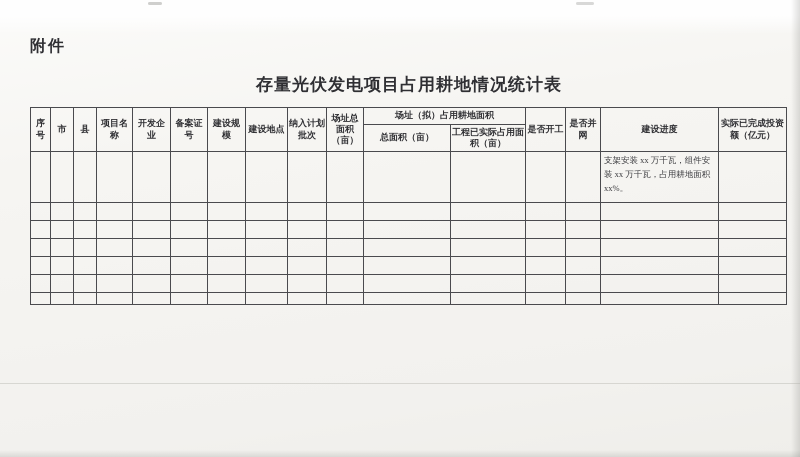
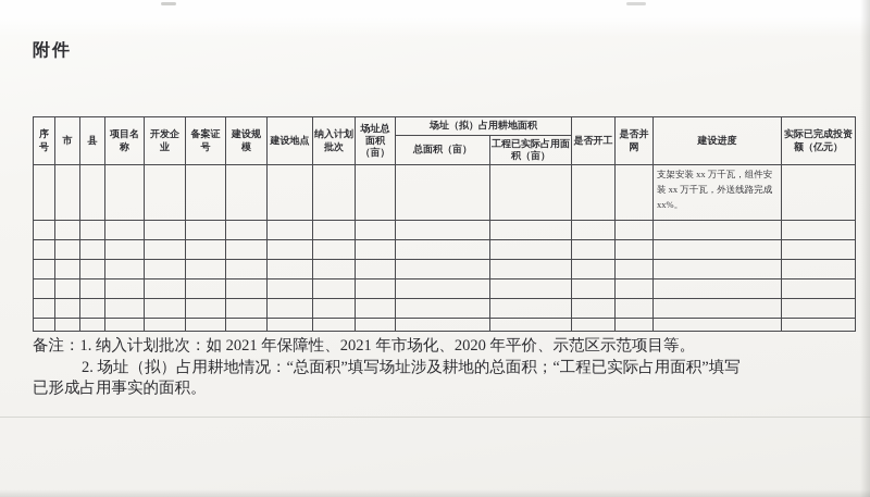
  附件
- 存量光伏发电项目占用耕地情况统计表
  序号	市	县	项目名称	开发企业	备案证号	建设规模	建设地点	纳入计划批次	场址总面积（亩）	场址（拟）占用耕地面积	是否开工	是否并网	建设进度	实际已完成投资额（亿元）
  总面积（亩）	工程已实际占用面积（亩）
- 														支架安装 xx 万千瓦，组件安装 xx 万千瓦，占用耕地面积 xx%。
+ 														支架安装 xx 万千瓦，组件安装 xx 万千瓦，外送线路完成 xx%。
+ 备注：1. 纳入计划批次：如 2021 年保障性、2021 年市场化、2020 年平价、示范区示范项目等。
+ 2. 场址（拟）占用耕地情况：“总面积”填写场址涉及耕地的总面积；“工程已实际占用面积”填写
+ 已形成占用事实的面积。
